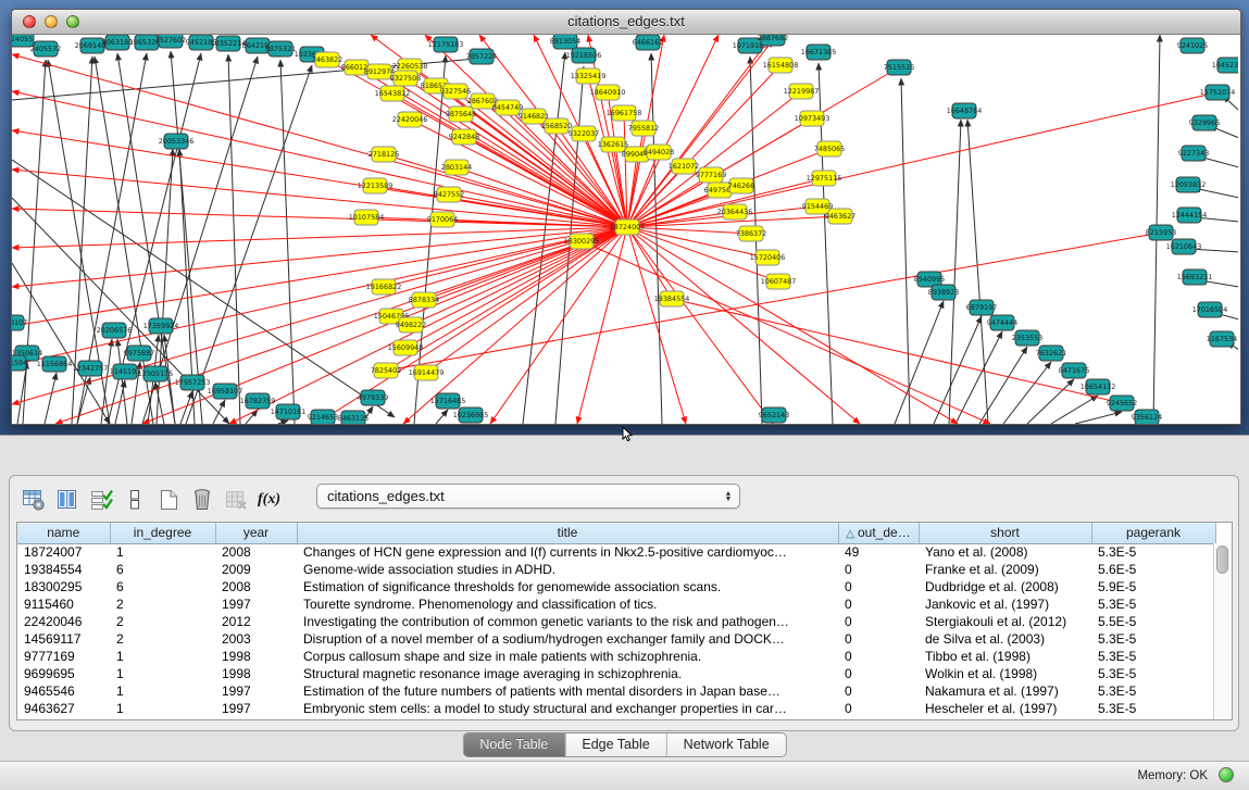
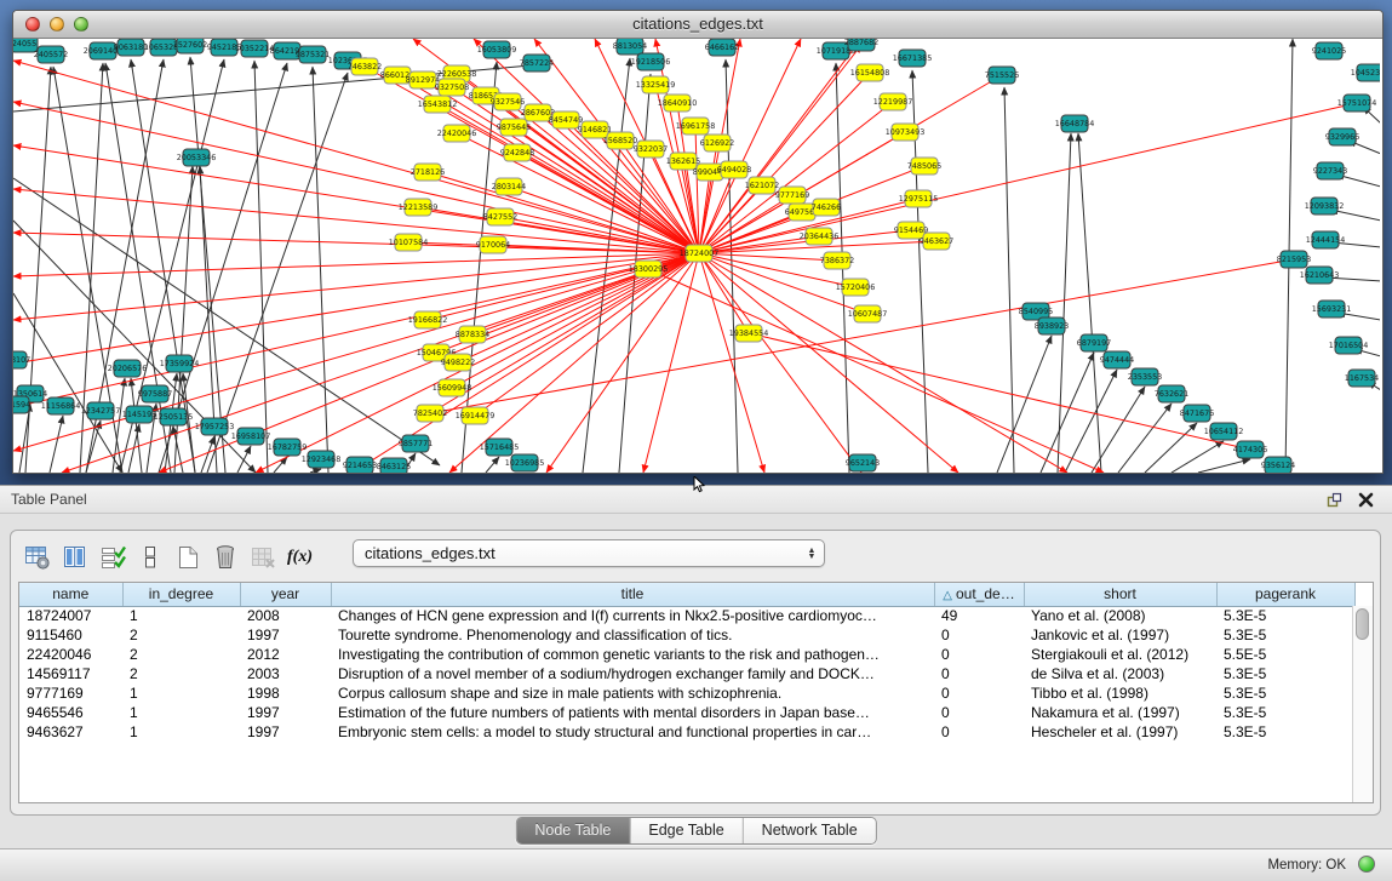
  citations_edges.txt
  24055
  2405572
  2069140
  9063180
  1065328
  1527602
  9452186
  10352214
  864219
  9875321
- 12175183
+ 16053809
  7857224
  8813054
  19218506
  6466162
  1071918
  2887682
  16671385
  7515526
  9241025
  104523
  15751074
  9329966
  9227343
  12093832
  12444154
  8215953
  16210643
  15693231
  17016504
  1167534
  16648784
  8540995
  1350614
  11156864
  12342757
  20206576
  1145193
  9975887
  17359924
  12505135
  17957253
  16958107
  16782759
- 14710181
+ 12923468
  9214653
  8463125
- 4979339
+ 9857771
  15716485
  10236985
  9652143
  8938923
  6879197
  9474444
  2353553
  7632621
  8471676
  10654112
- 9245652
+ 4174306
  9356124
  7463822
  866012
  8912974
  22260538
  9327508
  81865
  16543812
  9327546
  286760
  9875645
  8454749
  9146821
  1568520
  9322037
  13325419
  18640910
  16961758
- 7955812
+ 6126922
  1362615
  899044
  6494028
  1621072
  9777169
  649756
  746266
  20364436
  7386372
  15720406
  10607487
  16154808
  12219987
  10973493
  7485065
  12975115
  9154469
  9463627
  22420046
  2718126
  12213589
  2803144
  8427552
  10107584
  9170064
  18300295
  19166822
  8878334
  15046796
  9498222
  15609948
  7825402
  16914479
  19384554
  18724007
+ Table Panel
  f(x)
  citations_edges.txt
  name	in_degree	year	title	△ out_de…	short	pagerank
  18724007	1	2008	Changes of HCN gene expression and I(f) currents in Nkx2.5-positive cardiomyoc…	49	Yano et al. (2008)	5.3E-5
- 19384554	6	2009	Genome-wide association studies in ADHD.	0	Franke et al. (2009)	5.6E-5
- 18300295	6	2008	Estimation of significance thresholds for genomewide association scans.	0	Dudbridge et al. (2008)	5.9E-5
  9115460	2	1997	Tourette syndrome. Phenomenology and classification of tics.	0	Jankovic et al. (1997)	5.3E-5
  22420046	2	2012	Investigating the contribution of common genetic variants to the risk and pathogen…	0	Stergiakouli et al. (2012)	5.5E-5
  14569117	2	2003	Disruption of a novel member of a sodium/hydrogen exchanger family and DOCK…	0	de Silva et al. (2003)	5.3E-5
  9777169	1	1998	Corpus callosum shape and size in male patients with schizophrenia.	0	Tibbo et al. (1998)	5.3E-5
- 9699695	1	1998	Structural magnetic resonance image averaging in schizophrenia.	0	Wolkin et al. (1998)	5.3E-5
  9465546	1	1997	Estimation of the future numbers of patients with mental disorders in Japan base…	0	Nakamura et al. (1997)	5.3E-5
- 9463627	1	1997	Embryonic stem cells: a model to study structural and exchanger properties in car…	0	Hescheler et al. (1997)	5.3E-5
+ 9463627	1	1997	Embryonic stem cells: a model to study structural and functional properties in car…	0	Hescheler et al. (1997)	5.3E-5
  Node Table
  Edge Table
  Network Table
  Memory: OK
